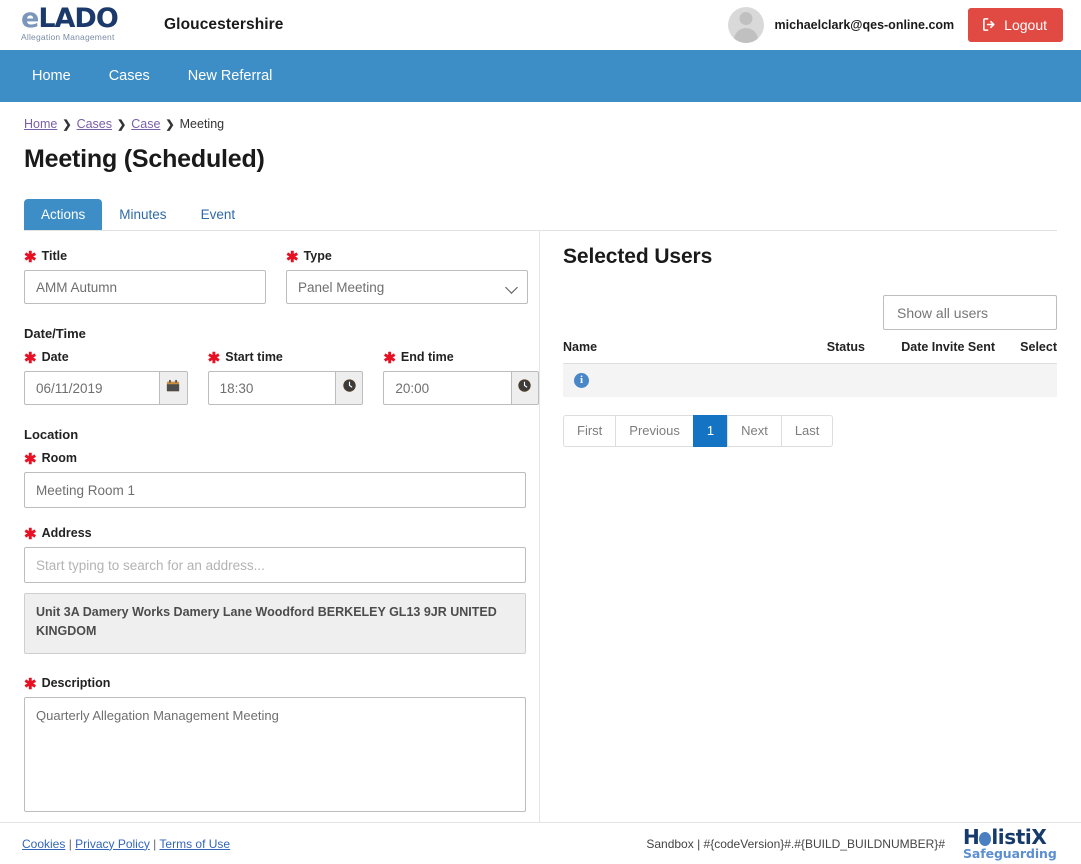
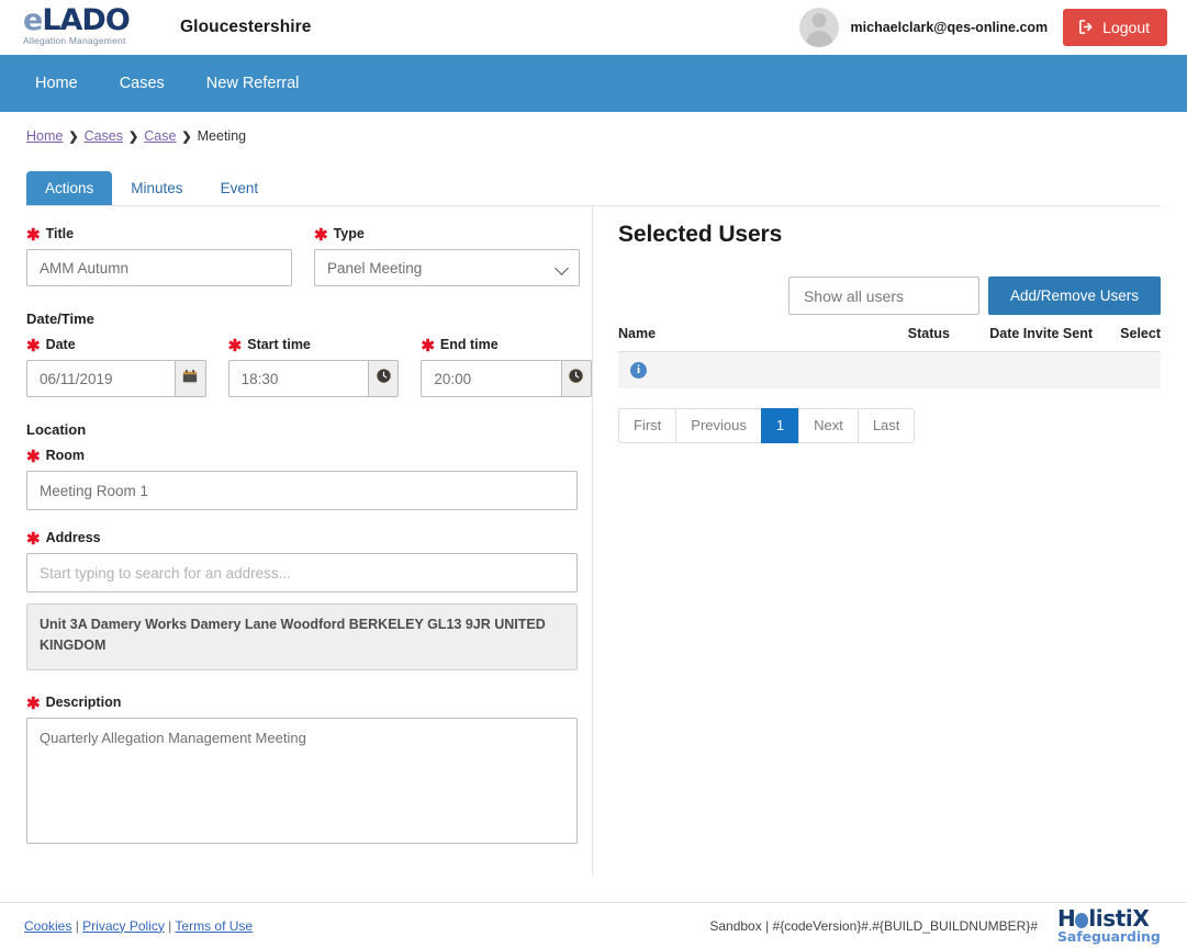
  eLADO
  Allegation Management
  Gloucestershire
  michaelclark@qes-online.com
  Logout
  Home
  Cases
  New Referral
  Home
  ❯
  Cases
  ❯
  Case
  ❯
  Meeting
- Meeting (Scheduled)
  Actions
  Minutes
  Event
  ✱
  Title
  AMM Autumn
  ✱
  Type
  Panel Meeting
  Date/Time
  ✱
  Date
  06/11/2019
  ✱
  Start time
  18:30
  ✱
  End time
  20:00
  Location
  ✱
  Room
  Meeting Room 1
  ✱
  Address
  Start typing to search for an address...
  Unit 3A Damery Works Damery Lane Woodford BERKELEY GL13 9JR UNITED KINGDOM
  ✱
  Description
  Quarterly Allegation Management Meeting
  Selected Users
  Show all users
+ Add/Remove Users
  Name
  Status
  Date Invite Sent
  Select
  i
  First
  Previous
  1
  Next
  Last
  Cookies | Privacy Policy | Terms of Use
  Sandbox | #{codeVersion}#.#{BUILD_BUILDNUMBER}#
  H listiX
  Safeguarding
